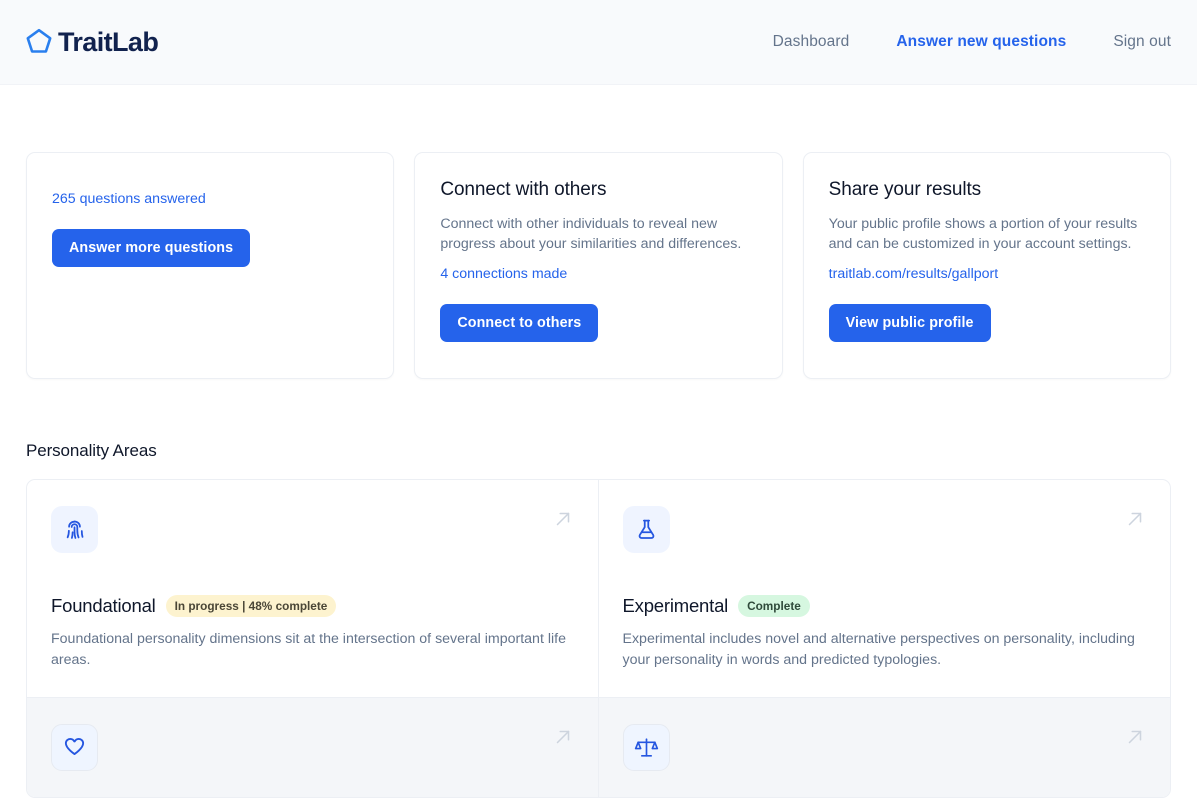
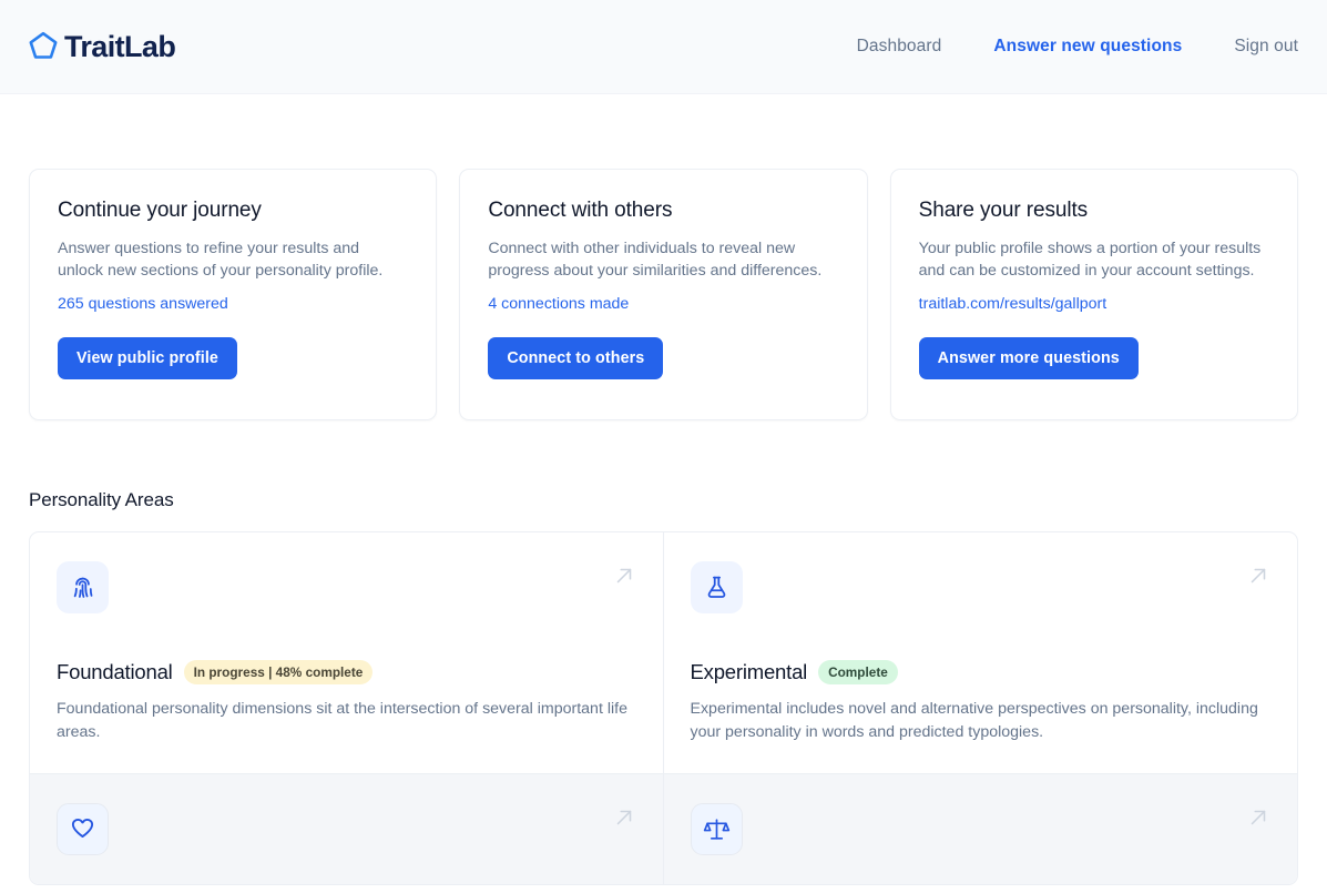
  TraitLab
  Dashboard
  Answer new questions
  Sign out
+ Continue your journey
+ Answer questions to refine your results and unlock new sections of your personality profile.
  265 questions answered
- Answer more questions
+ View public profile
  Connect with others
  Connect with other individuals to reveal new progress about your similarities and differences.
  4 connections made
  Connect to others
  Share your results
  Your public profile shows a portion of your results and can be customized in your account settings.
  traitlab.com/results/gallport
- View public profile
+ Answer more questions
  Personality Areas
  Foundational
  In progress | 48% complete
  Foundational personality dimensions sit at the intersection of several important life areas.
  Experimental
  Complete
  Experimental includes novel and alternative perspectives on personality, including your personality in words and predicted typologies.
